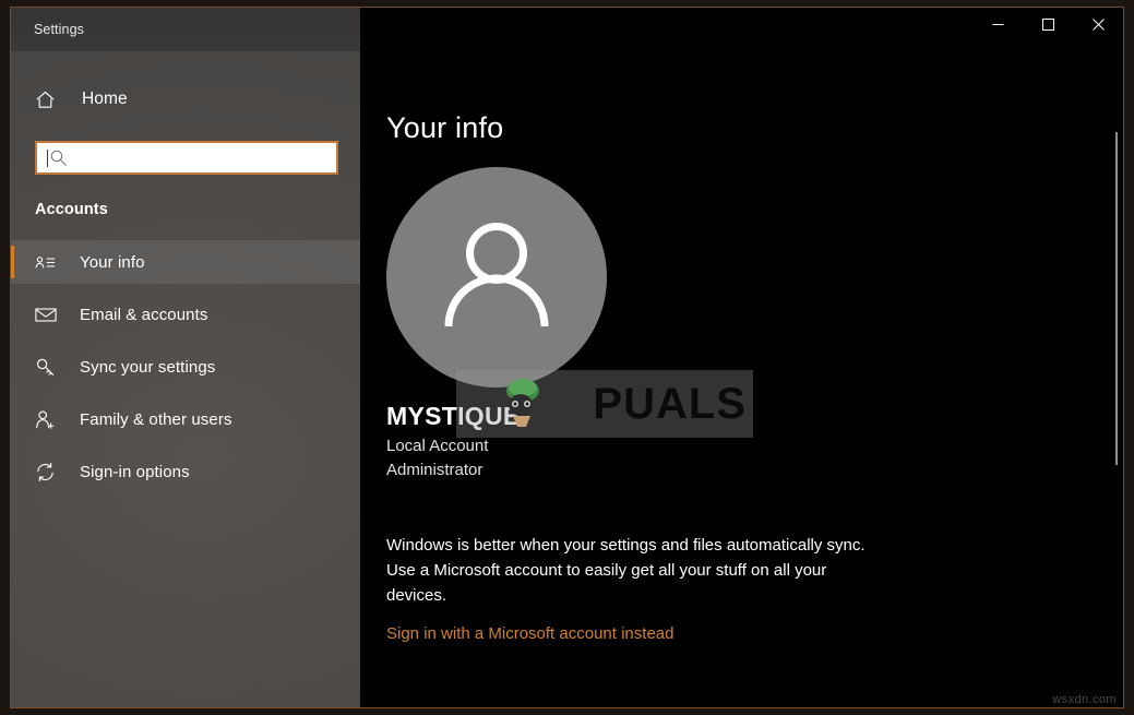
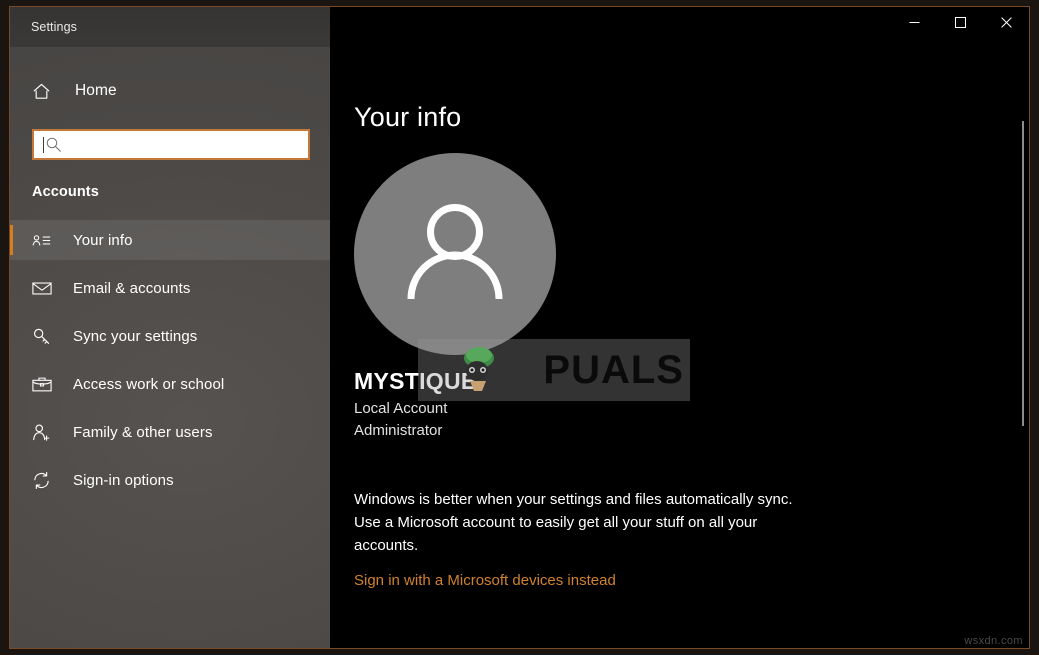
  Settings
  Home
  Accounts
  Your info
  Email & accounts
  Sync your settings
+ Access work or school
  Family & other users
  Sign-in options
  Your info
  PUALS
  MYSTIQUE
  Local Account
  Administrator
- Windows is better when your settings and files automatically sync. Use a Microsoft account to easily get all your stuff on all your devices.
+ Windows is better when your settings and files automatically sync. Use a Microsoft account to easily get all your stuff on all your accounts.
- Sign in with a Microsoft account instead
+ Sign in with a Microsoft devices instead
  wsxdn.com
